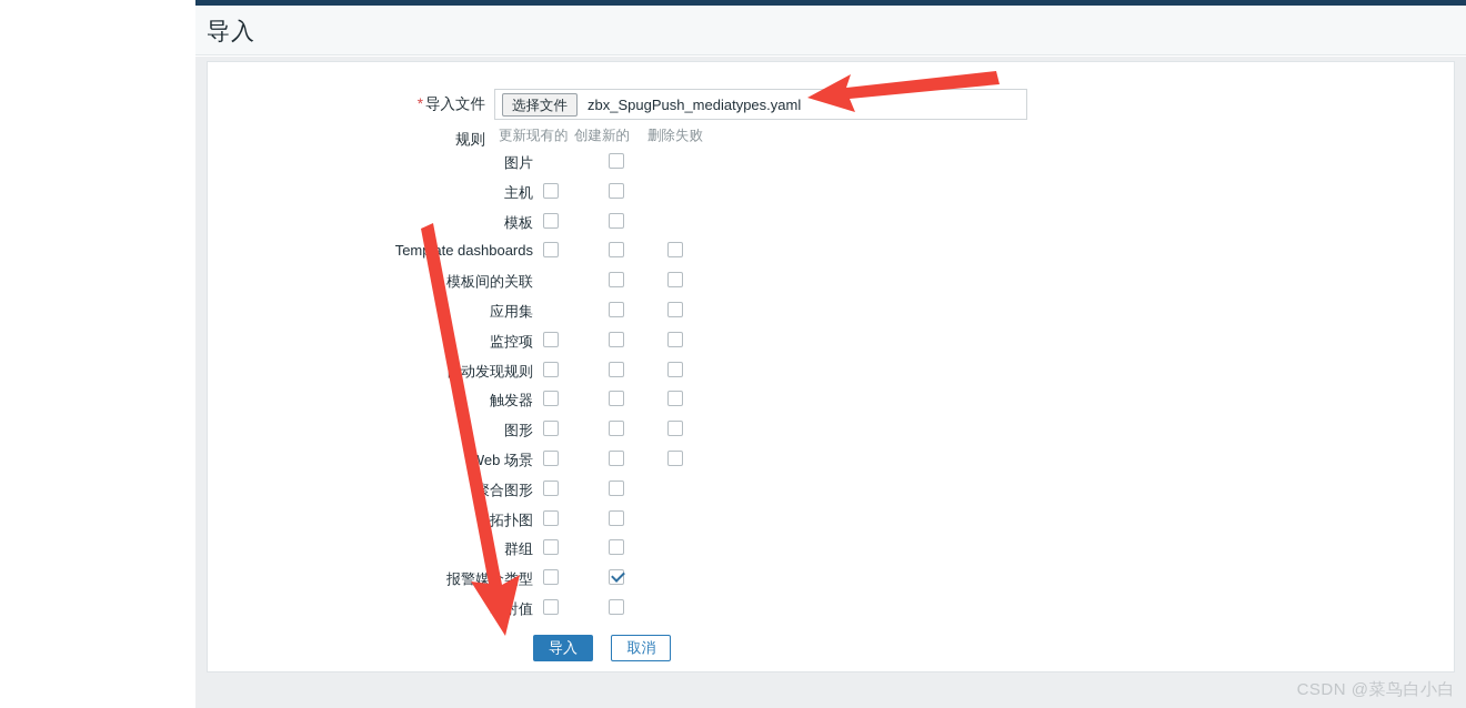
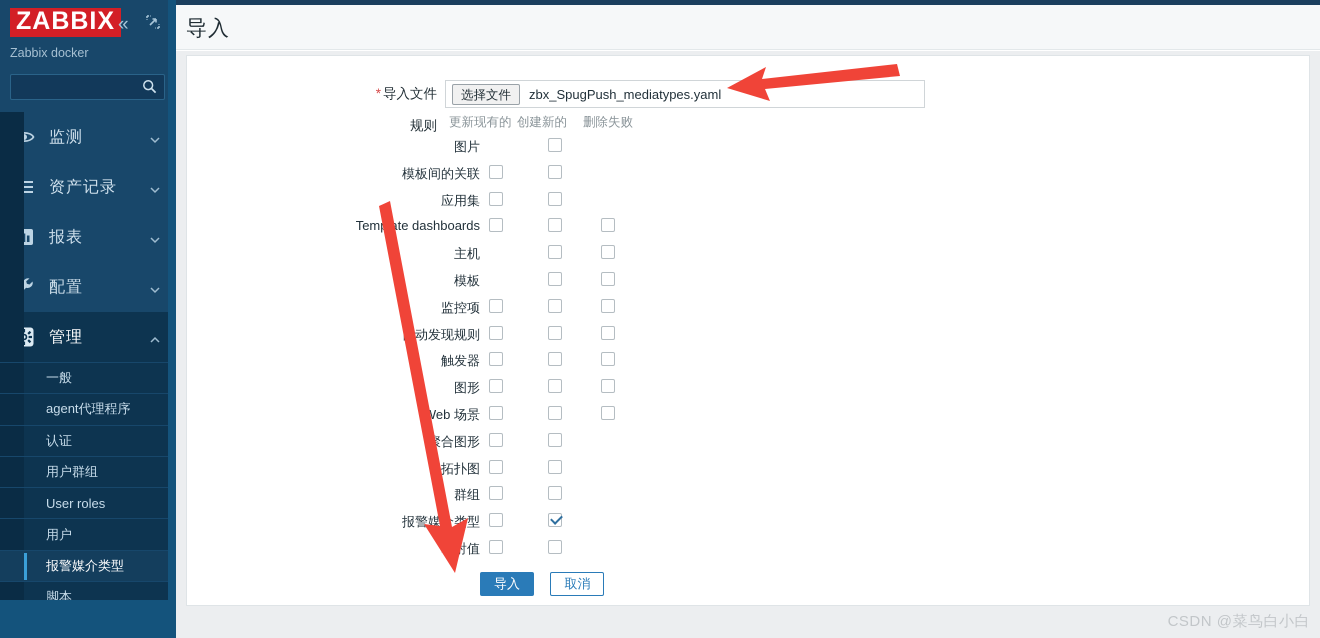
+ ZABBIX
+ «
+ Zabbix docker
+ 监测
+ 资产记录
+ 报表
+ 配置
+ 管理
+ 一般
+ agent代理程序
+ 认证
+ 用户群组
+ User roles
+ 用户
+ 报警媒介类型
+ 脚本
  导入
  * 导入文件
  选择文件
  zbx_SpugPush_mediatypes.yaml
  规则
  更新现有的
  创建新的
  删除失败
  图片
- 主机
+ 模板间的关联
- 模板
+ 应用集
  Temte dashboards
- 模板间的关联
+ 主机
- 应用集
+ 模板
  监控项
  动发现规则
  触发器
  图形
  eb 场景
  合图形
  拓扑图
  群组
  报警媒类型
  导入 取消
  CSDN @菜鸟白小白
